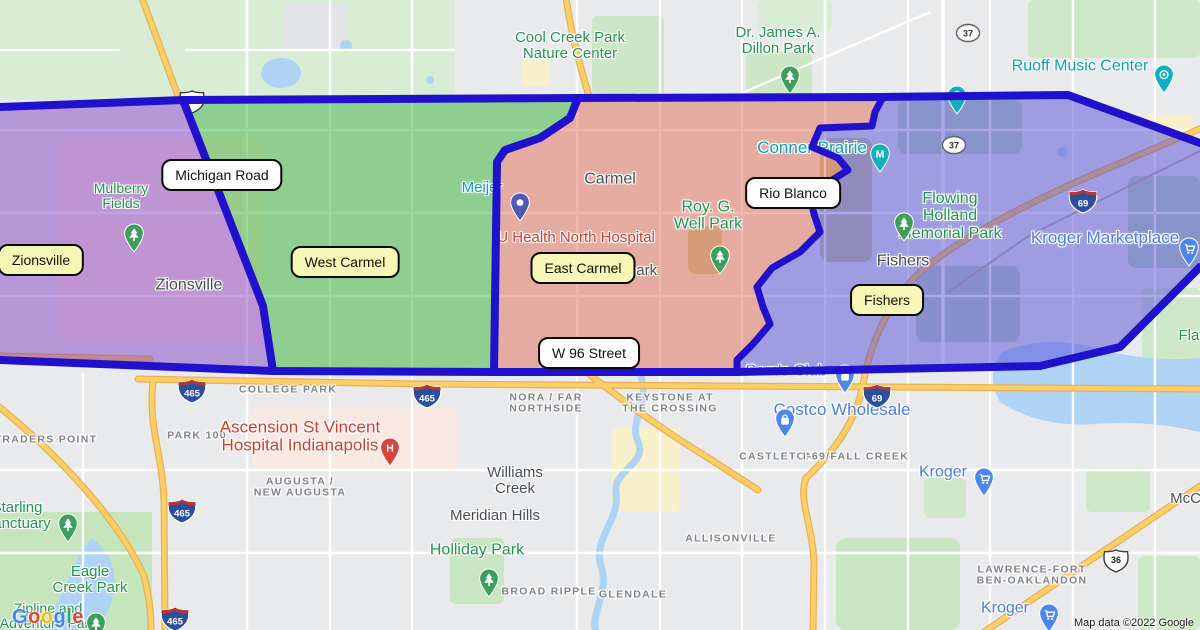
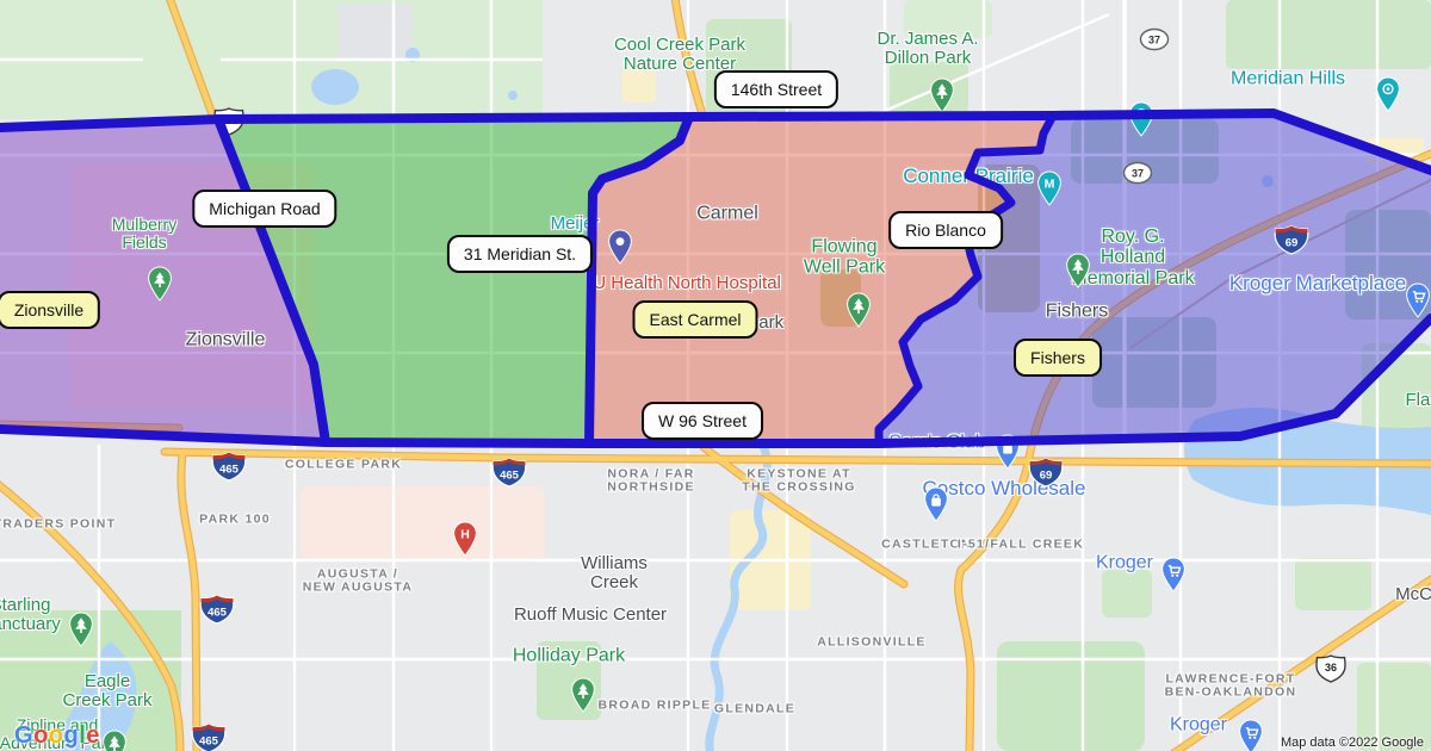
  Zionsville
  Carmel
  Fishers
  Williams
  Creek
- Meridian Hills
+ Ruoff Music Center
  RADERS POINT
  PARK 100
  COLLEGE PARK
  AUGUSTA /
  NEW AUGUSTA
  NORA / FAR
  NORTHSIDE
  KEYSTONE AT
  THE CROSSING
  BROAD RIPPLE
  GLENDALE
  ALLISONVILLE
  CASTLETON
- I-69/FALL CREEK
+ I-51/FALL CREEK
  LAWRENCE-FORT
  BEN-OAKLANDON
  Mulberry
  Fields
  Cool Creek Park
  Nature Center
  Dr. James A.
  Dillon Park
- Roy. G.
+ Flowing
  Well Park
- Flowing
+ Roy. G.
  Holland
  emorial Park
  Holliday Park
  tarling
  nctuary
  Eagle
  Creek Park
  Zipline and
  Adventure Pa
  Fla
- Ruoff Music Center
+ Meridian Hills
  Conne Prairie
  Kroger Marketplace
  Costco Wholesale
  Kroger
  Kroger
  U Health North Hospital
- Ascension St Vincent
- Hospital Indianapolis
  M
  H
  37
  37
  465
  465
  465
  465
  69
  69
  36
+ 146th Street
  Michigan Road
+ 31 Meridian St.
  Rio Blanco
  W 96 Street
  Zionsville
- West Carmel
  East Carmel
  Fishers
  Google
  Map data ©2022 Google
